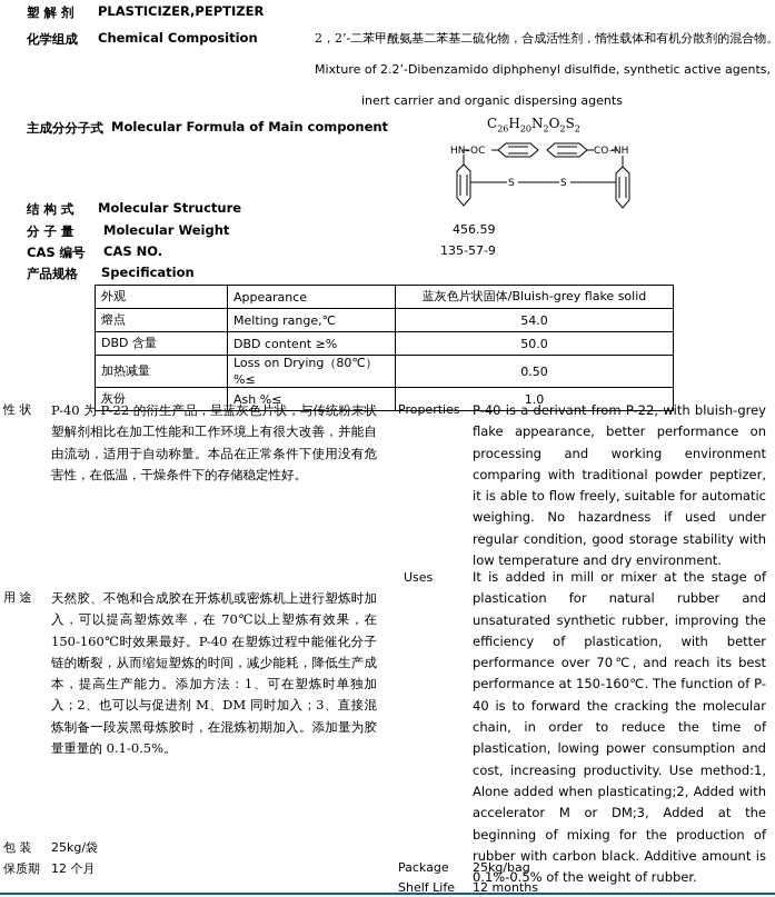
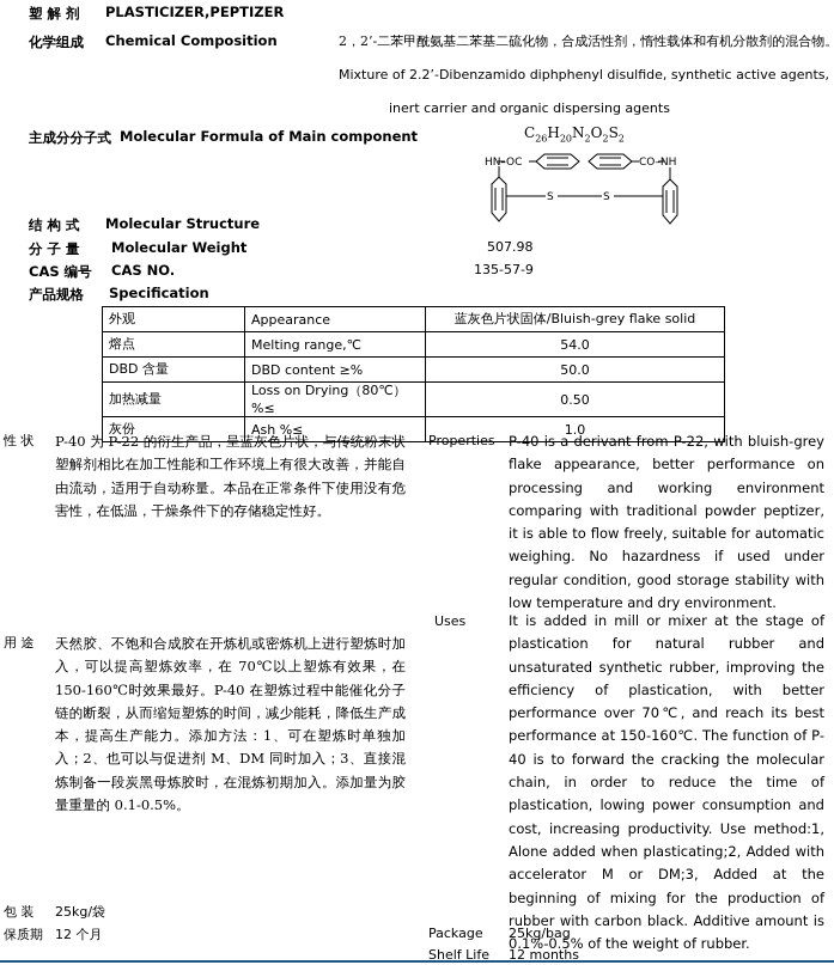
  塑 解 剂
  PLASTICIZER,PEPTIZER
  化学组成
  Chemical Composition
  2，2’-二苯甲酰氨基二苯基二硫化物，合成活性剂，惰性载体和有机分散剂的混合物。
  Mixture of 2.2’-Dibenzamido diphphenyl disulfide, synthetic active agents,
  inert carrier and organic dispersing agents
  主成分分子式
  Molecular Formula of Main component
  C26H20N2O2S2
  HN–OC
  CO–NH
  S
  S
  结 构 式
  Molecular Structure
  分 子 量
  Molecular Weight
- 456.59
+ 507.98
  CAS 编号
  CAS NO.
  135-57-9
  产品规格
  Specification
  外观	Appearance	蓝灰色片状固体/Bluish-grey flake solid
  熔点	Melting range,℃	54.0
  DBD 含量	DBD content ≥%	50.0
  加热减量	Loss on Drying（80℃）%≤	0.50
  灰份	Ash %≤	1.0
  性 状
  P-40 为 P-22 的衍生产品，呈蓝灰色片状，与传统粉末状塑解剂相比在加工性能和工作环境上有很大改善，并能自由流动，适用于自动称量。本品在正常条件下使用没有危害性，在低温，干燥条件下的存储稳定性好。
  Properties
  P-40 is a derivant from P-22, with bluish-grey flake appearance, better performance on processing and working environment comparing with traditional powder peptizer, it is able to flow freely, suitable for automatic weighing. No hazardness if used under regular condition, good storage stability with low temperature and dry environment.
  用 途
  天然胶、不饱和合成胶在开炼机或密炼机上进行塑炼时加入，可以提高塑炼效率，在 70℃以上塑炼有效果，在 150-160℃时效果最好。P-40 在塑炼过程中能催化分子链的断裂，从而缩短塑炼的时间，减少能耗，降低生产成本，提高生产能力。添加方法：1、可在塑炼时单独加入；2、也可以与促进剂 M、DM 同时加入；3、直接混炼制备一段炭黑母炼胶时，在混炼初期加入。添加量为胶量重量的 0.1-0.5%。
  Uses
  It is added in mill or mixer at the stage of plastication for natural rubber and unsaturated synthetic rubber, improving the efficiency of plastication, with better performance over 70℃, and reach its best performance at 150-160℃. The function of P-40 is to forward the cracking the molecular chain, in order to reduce the time of plastication, lowing power consumption and cost, increasing productivity. Use method:1, Alone added when plasticating;2, Added with accelerator M or DM;3, Added at the beginning of mixing for the production of rubber with carbon black. Additive amount is 0.1%-0.5% of the weight of rubber.
  包 装
  25kg/袋
  保质期
  12 个月
  Package
  25kg/bag
  Shelf Life
  12 months
